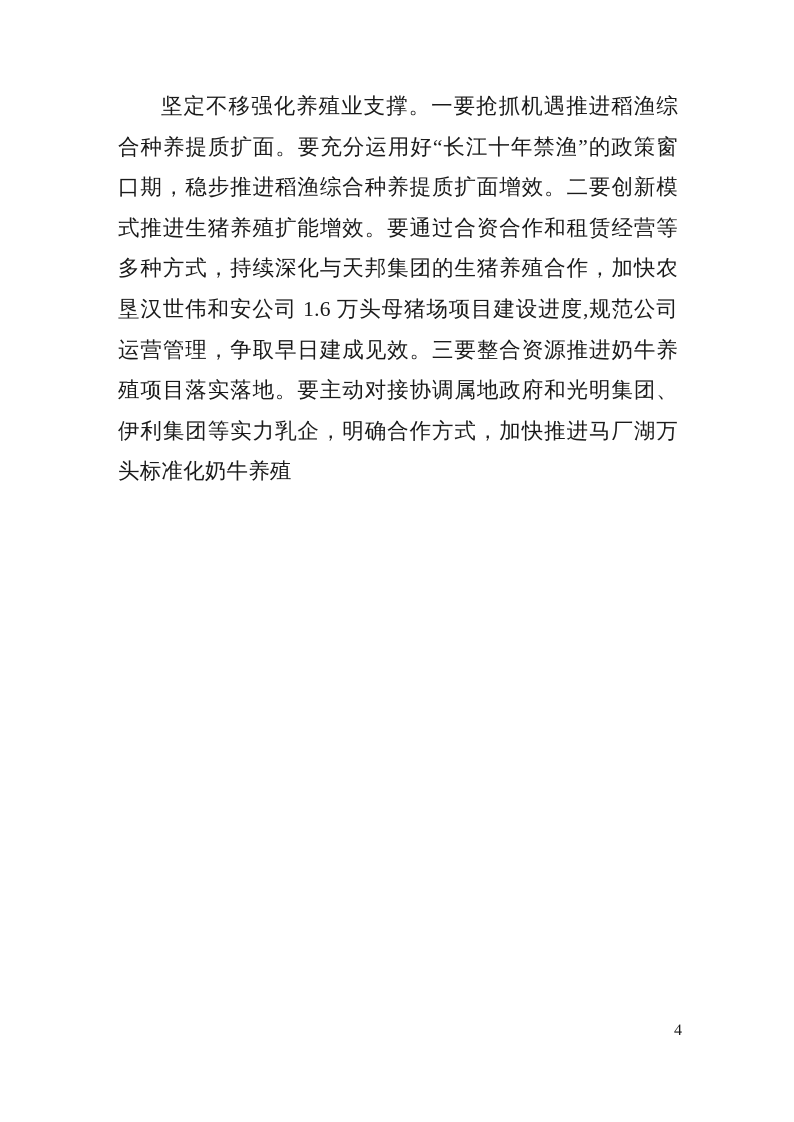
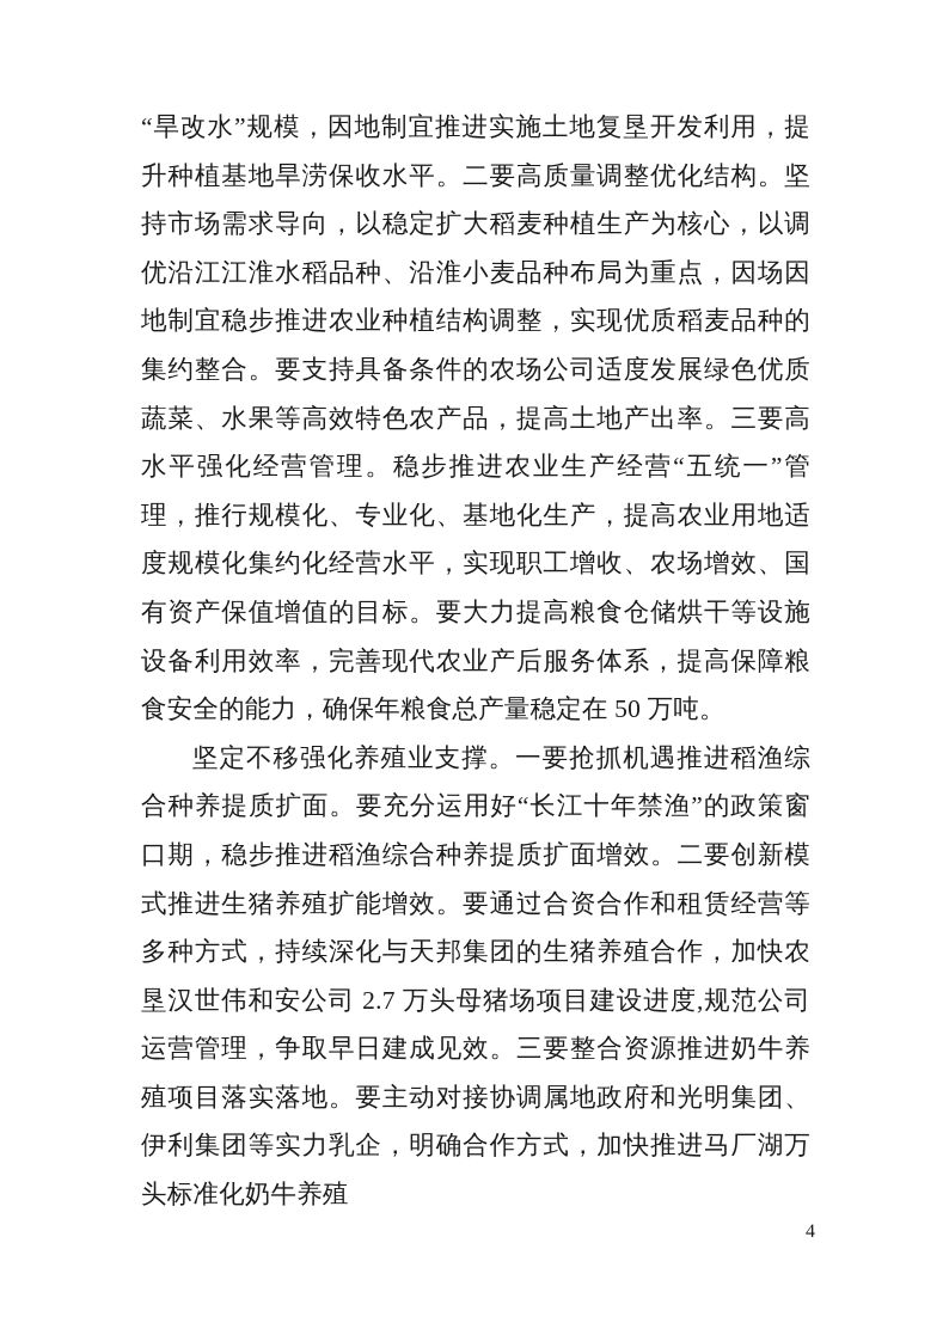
+ “旱改水”规模，因地制宜推进实施土地复垦开发利用，提升种植基地旱涝保收水平。二要高质量调整优化结构。坚持市场需求导向，以稳定扩大稻麦种植生产为核心，以调优沿江江淮水稻品种、沿淮小麦品种布局为重点，因场因地制宜稳步推进农业种植结构调整，实现优质稻麦品种的集约整合。要支持具备条件的农场公司适度发展绿色优质蔬菜、水果等高效特色农产品，提高土地产出率。三要高水平强化经营管理。稳步推进农业生产经营“五统一”管理，推行规模化、专业化、基地化生产，提高农业用地适度规模化集约化经营水平，实现职工增收、农场增效、国有资产保值增值的目标。要大力提高粮食仓储烘干等设施设备利用效率，完善现代农业产后服务体系，提高保障粮食安全的能力，确保年粮食总产量稳定在 50 万吨。
- 坚定不移强化养殖业支撑。一要抢抓机遇推进稻渔综合种养提质扩面。要充分运用好“长江十年禁渔”的政策窗口期，稳步推进稻渔综合种养提质扩面增效。二要创新模式推进生猪养殖扩能增效。要通过合资合作和租赁经营等多种方式，持续深化与天邦集团的生猪养殖合作，加快农垦汉世伟和安公司 1.6 万头母猪场项目建设进度,规范公司运营管理，争取早日建成见效。三要整合资源推进奶牛养殖项目落实落地。要主动对接协调属地政府和光明集团、伊利集团等实力乳企，明确合作方式，加快推进马厂湖万头标准化奶牛养殖
+ 坚定不移强化养殖业支撑。一要抢抓机遇推进稻渔综合种养提质扩面。要充分运用好“长江十年禁渔”的政策窗口期，稳步推进稻渔综合种养提质扩面增效。二要创新模式推进生猪养殖扩能增效。要通过合资合作和租赁经营等多种方式，持续深化与天邦集团的生猪养殖合作，加快农垦汉世伟和安公司 2.7 万头母猪场项目建设进度,规范公司运营管理，争取早日建成见效。三要整合资源推进奶牛养殖项目落实落地。要主动对接协调属地政府和光明集团、伊利集团等实力乳企，明确合作方式，加快推进马厂湖万头标准化奶牛养殖
  4
